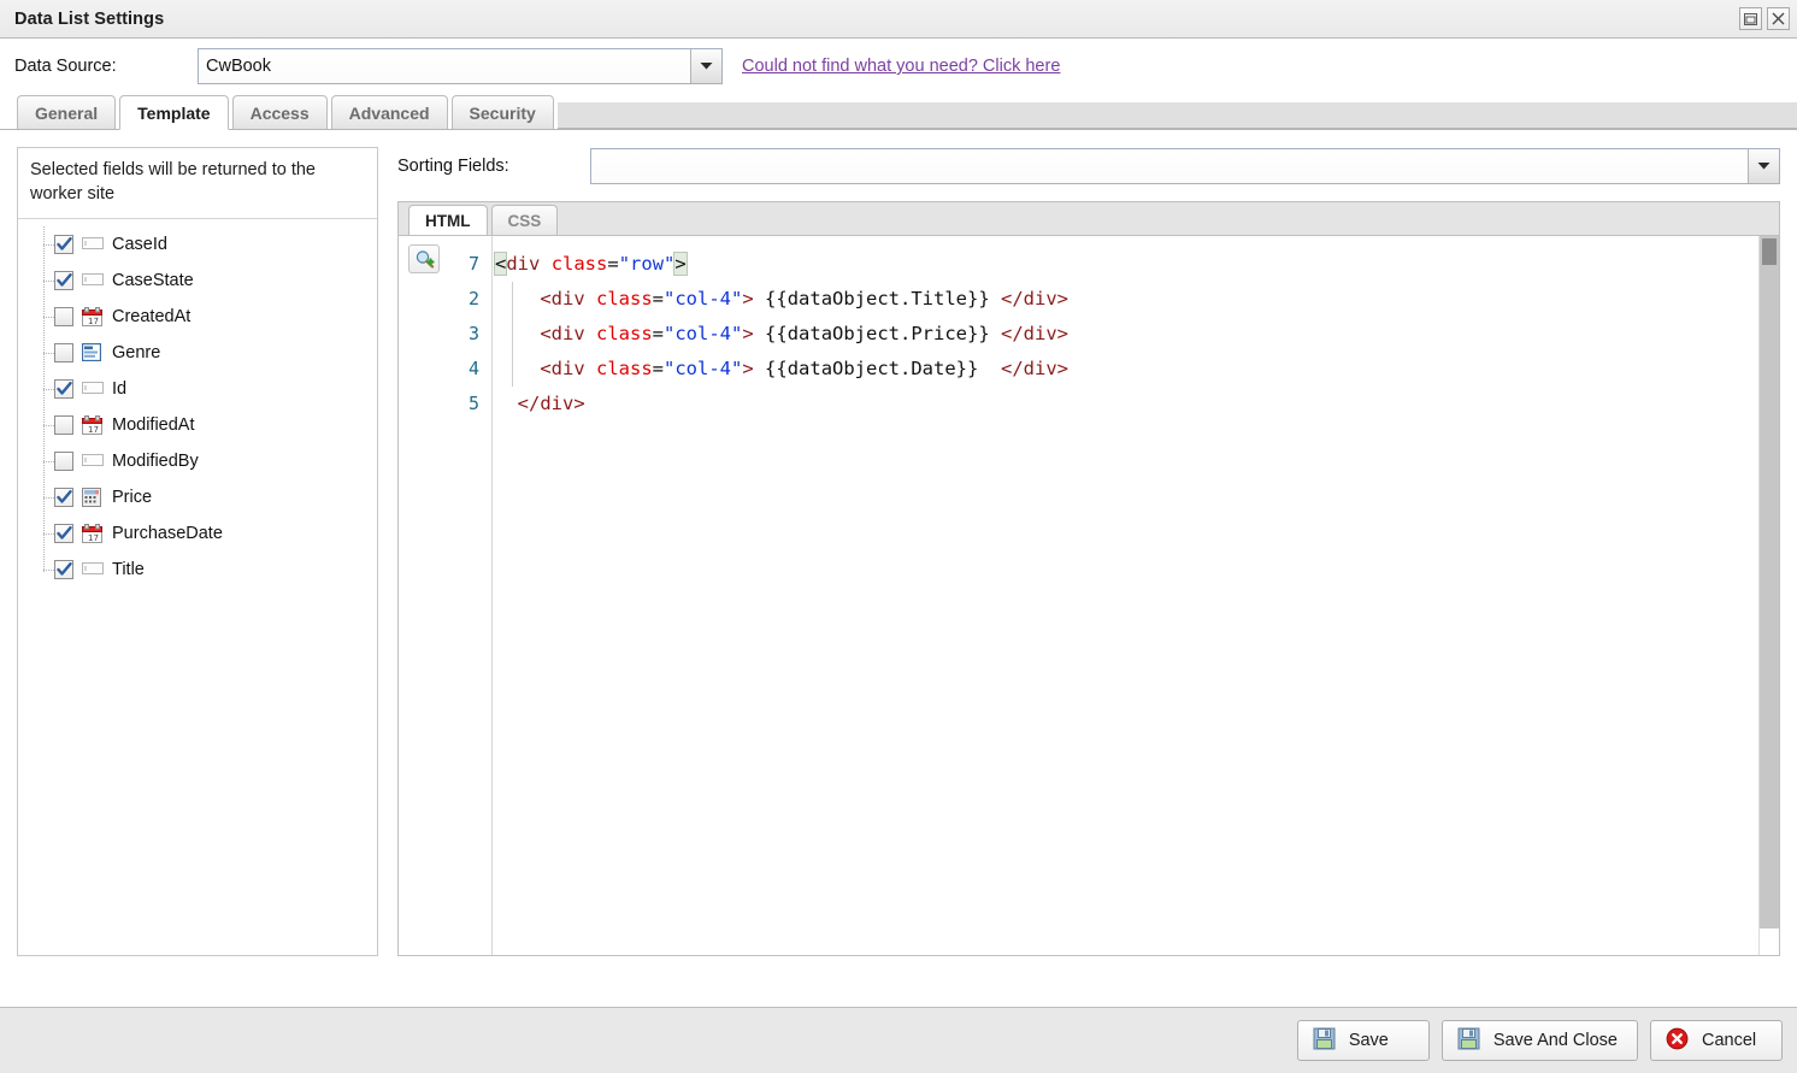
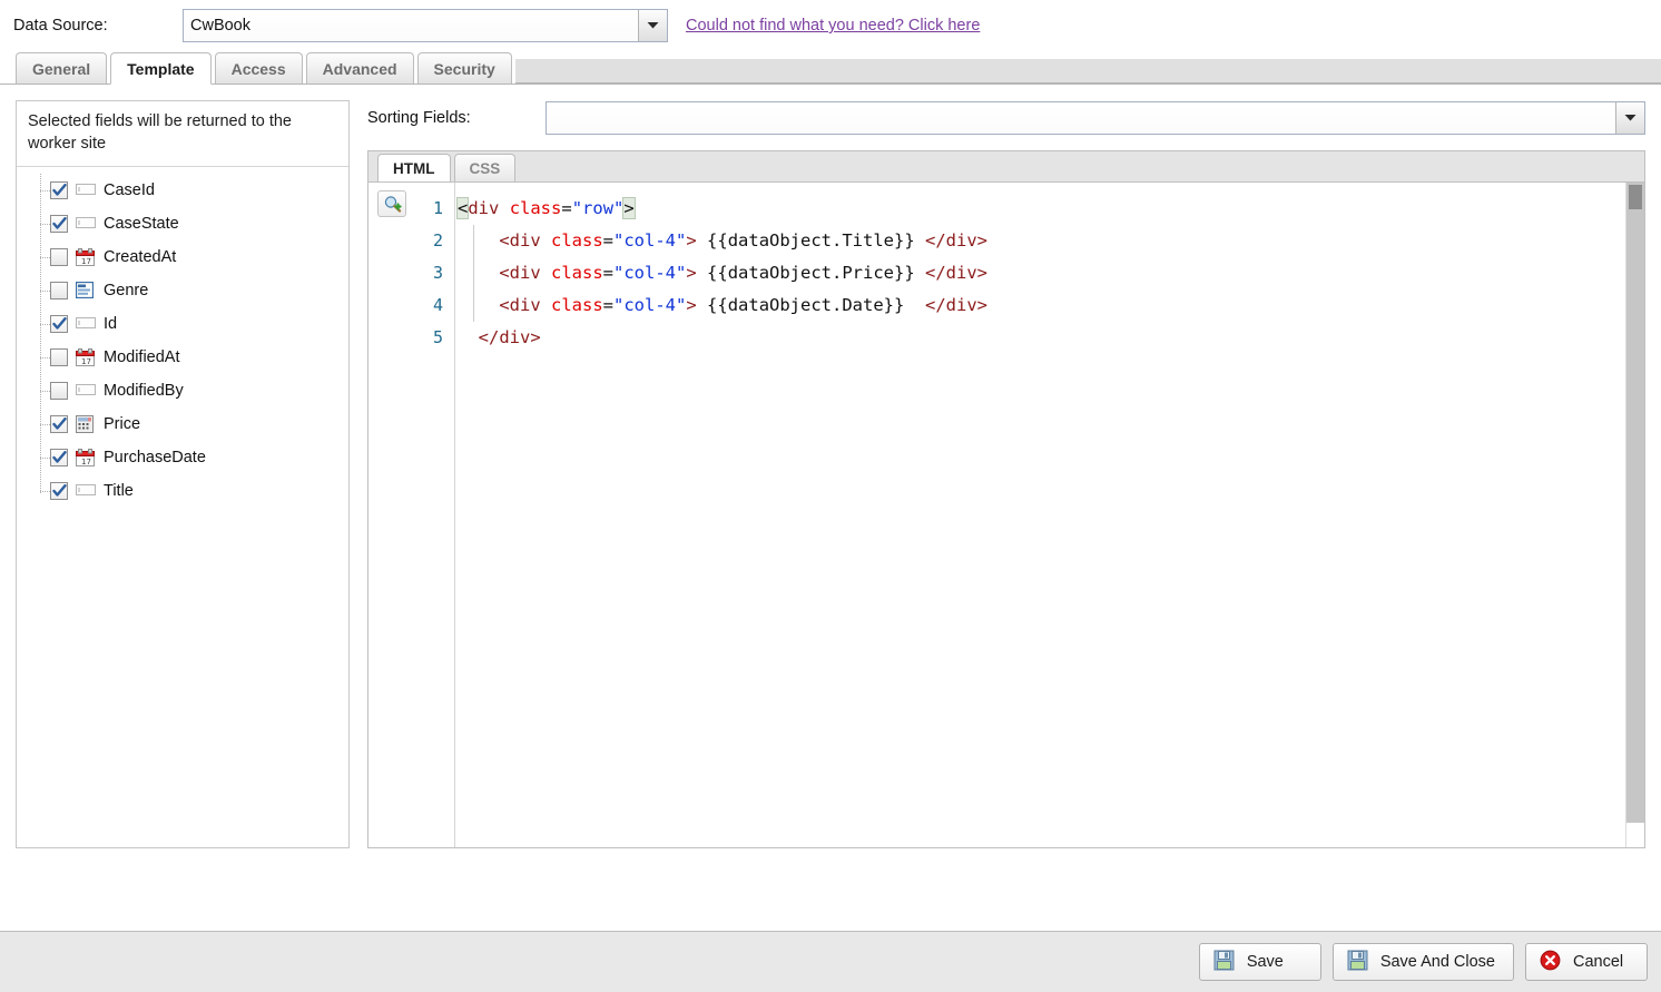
- Data List Settings
  Data Source:
  CwBook
  Could not find what you need? Click here
  General
  Template
  Access
  Advanced
  Security
  Selected fields will be returned to the worker site
  CaseId
  CaseState
  17
  CreatedAt
  Genre
  Id
  17
  ModifiedAt
  ModifiedBy
  Price
  17
  PurchaseDate
  Title
  Sorting Fields:
  HTML
  CSS
- 7
+ 1
  2
  3
  4
  5
  <div class="row">
  <div class="col-4"> {{dataObject.Title}} </div>
  <div class="col-4"> {{dataObject.Price}} </div>
  <div class="col-4"> {{dataObject.Date}} </div>
  </div>
  Save
  Save And Close
  Cancel
